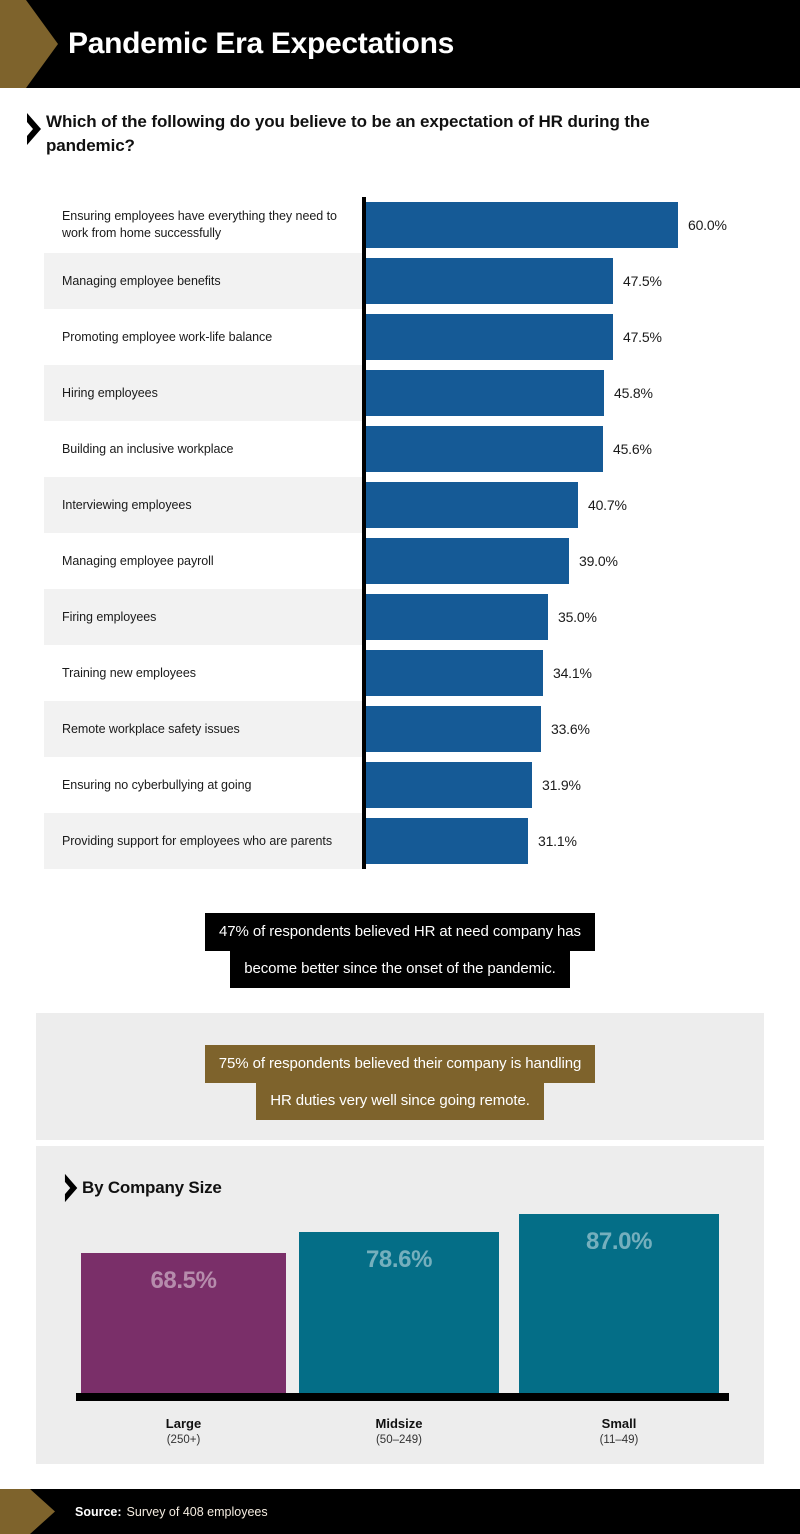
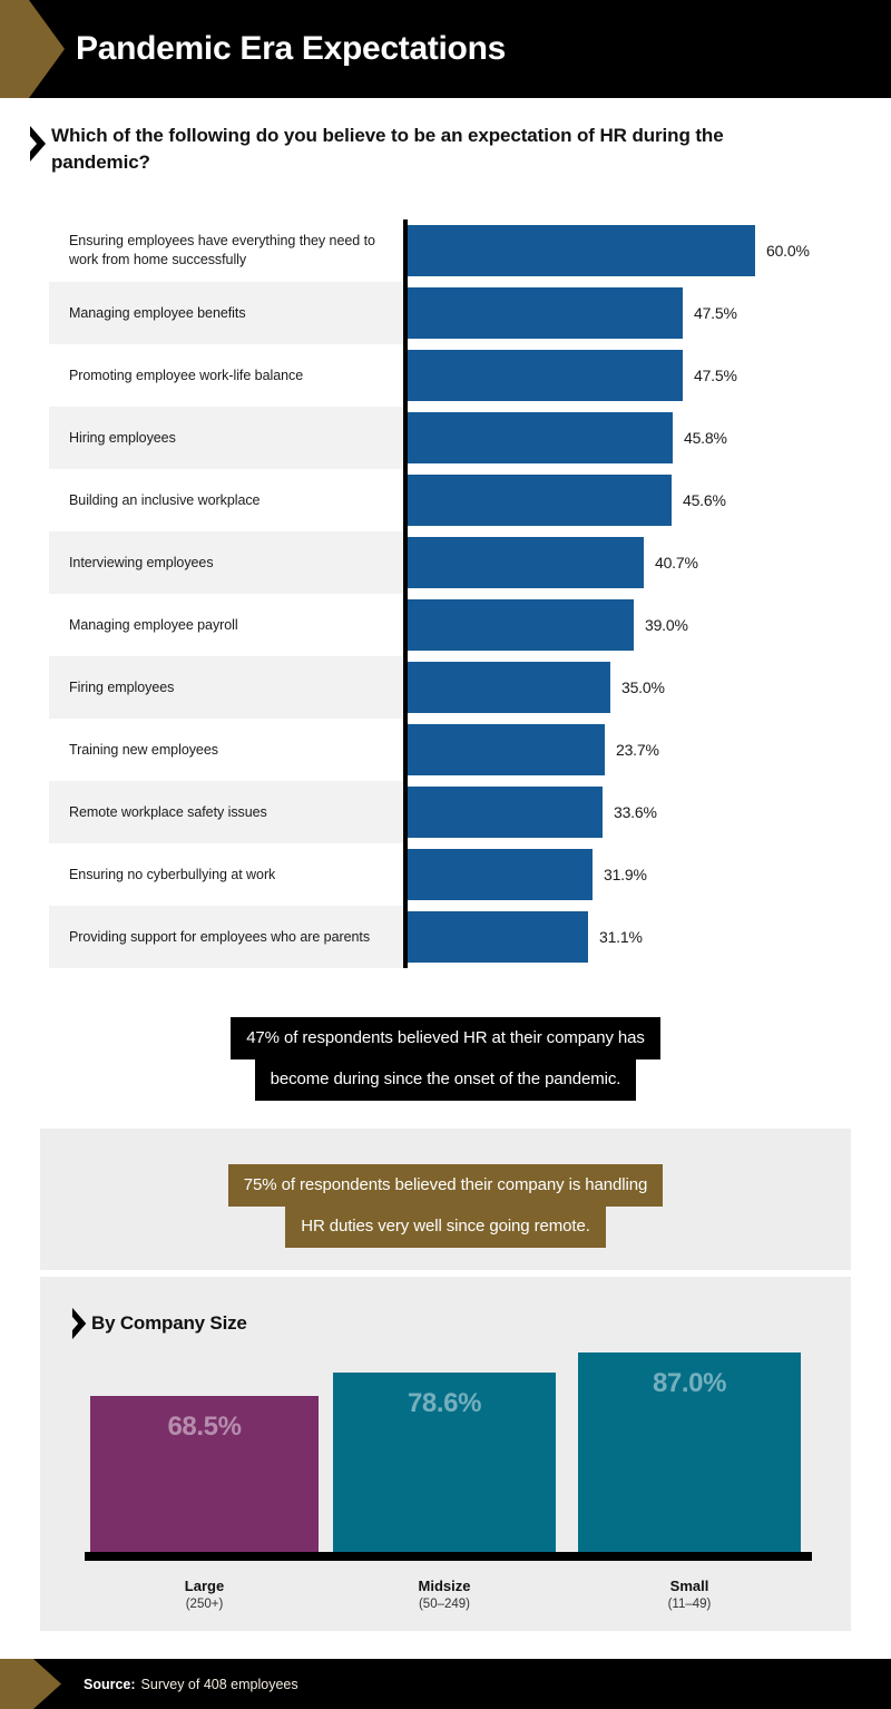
  Pandemic Era Expectations
  Which of the following do you believe to be an expectation of HR during the pandemic?
  Ensuring employees have everything they need to work from home successfully
  60.0%
  Managing employee benefits
  47.5%
  Promoting employee work-life balance
  47.5%
  Hiring employees
  45.8%
  Building an inclusive workplace
  45.6%
  Interviewing employees
  40.7%
  Managing employee payroll
  39.0%
  Firing employees
  35.0%
  Training new employees
- 34.1%
+ 23.7%
  Remote workplace safety issues
  33.6%
- Ensuring no cyberbullying at going
+ Ensuring no cyberbullying at work
  31.9%
  Providing support for employees who are parents
  31.1%
- 47% of respondents believed HR at need company has
+ 47% of respondents believed HR at their company has
- become better since the onset of the pandemic.
+ become during since the onset of the pandemic.
  75% of respondents believed their company is handling
  HR duties very well since going remote.
  By Company Size
  68.5%
  Large
  (250+)
  78.6%
  Midsize
  (50–249)
  87.0%
  Small
  (11–49)
  Source:
  Survey of 408 employees
